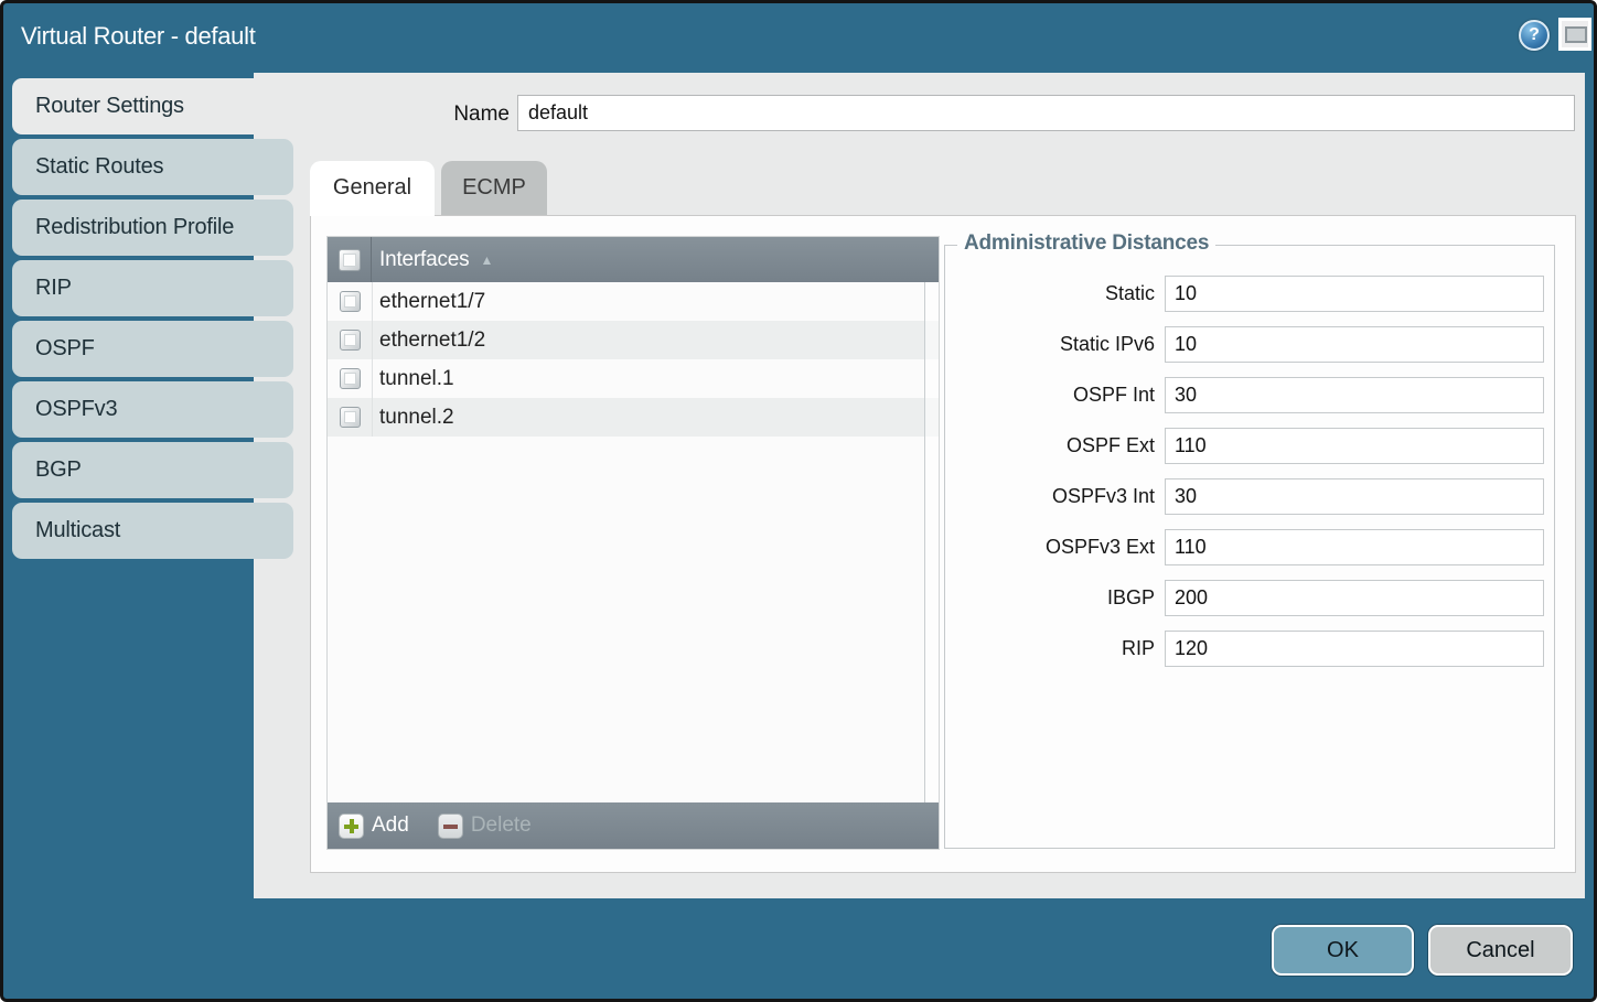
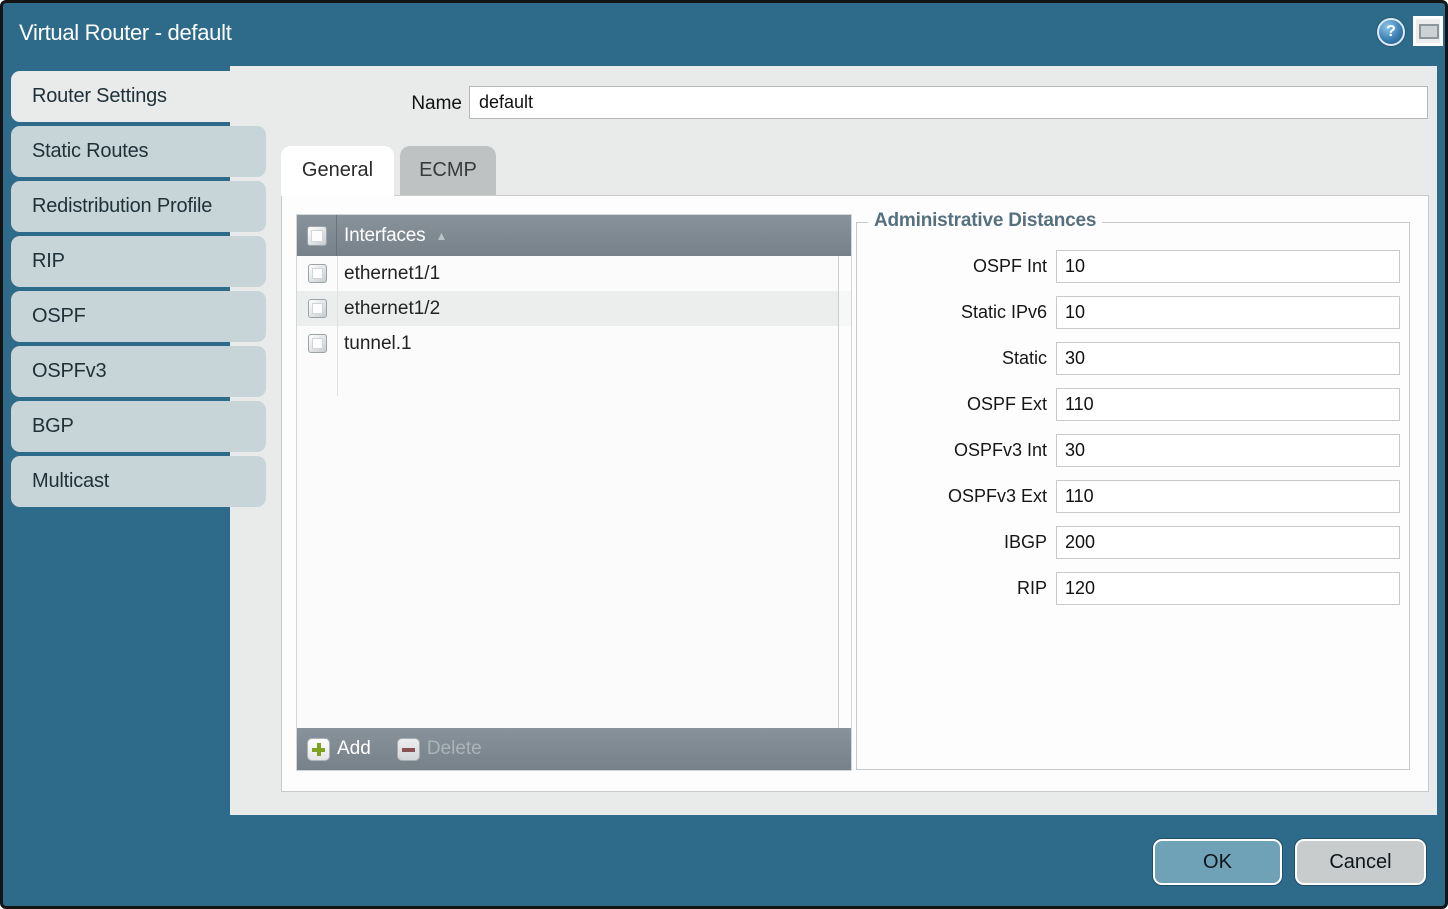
  Virtual Router - default
  ?
  Name
  default
  General
  ECMP
  Interfaces
  ▲
- ethernet1/7
+ ethernet1/1
  ethernet1/2
  tunnel.1
- tunnel.2
  Add
  Delete
  Administrative Distances
- Static
+ OSPF Int
  10
  Static IPv6
  10
- OSPF Int
+ Static
  30
  OSPF Ext
  110
  OSPFv3 Int
  30
  OSPFv3 Ext
  110
  IBGP
  200
  RIP
  120
  Router Settings
  Static Routes
  Redistribution Profile
  RIP
  OSPF
  OSPFv3
  BGP
  Multicast
  OK
  Cancel
